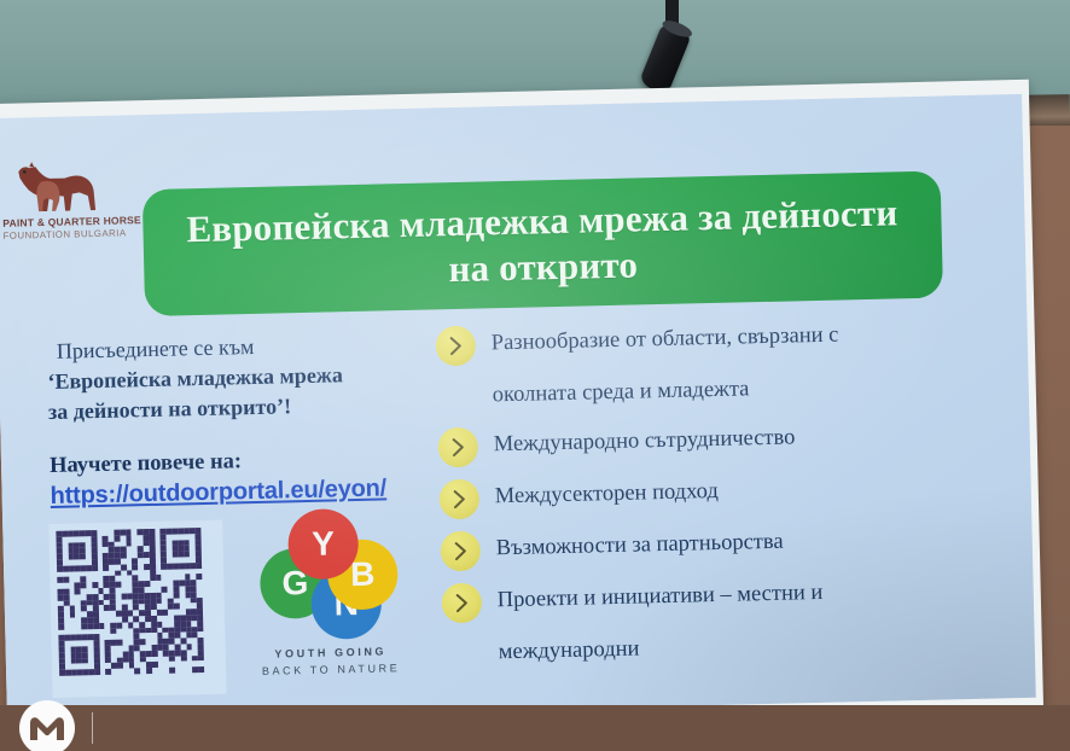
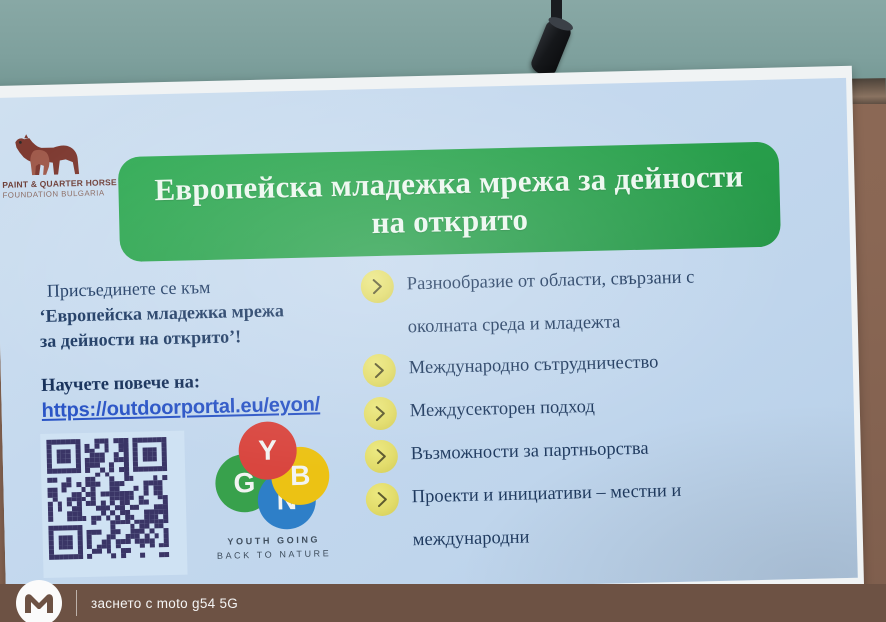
+ заснето с moto g54 5G
